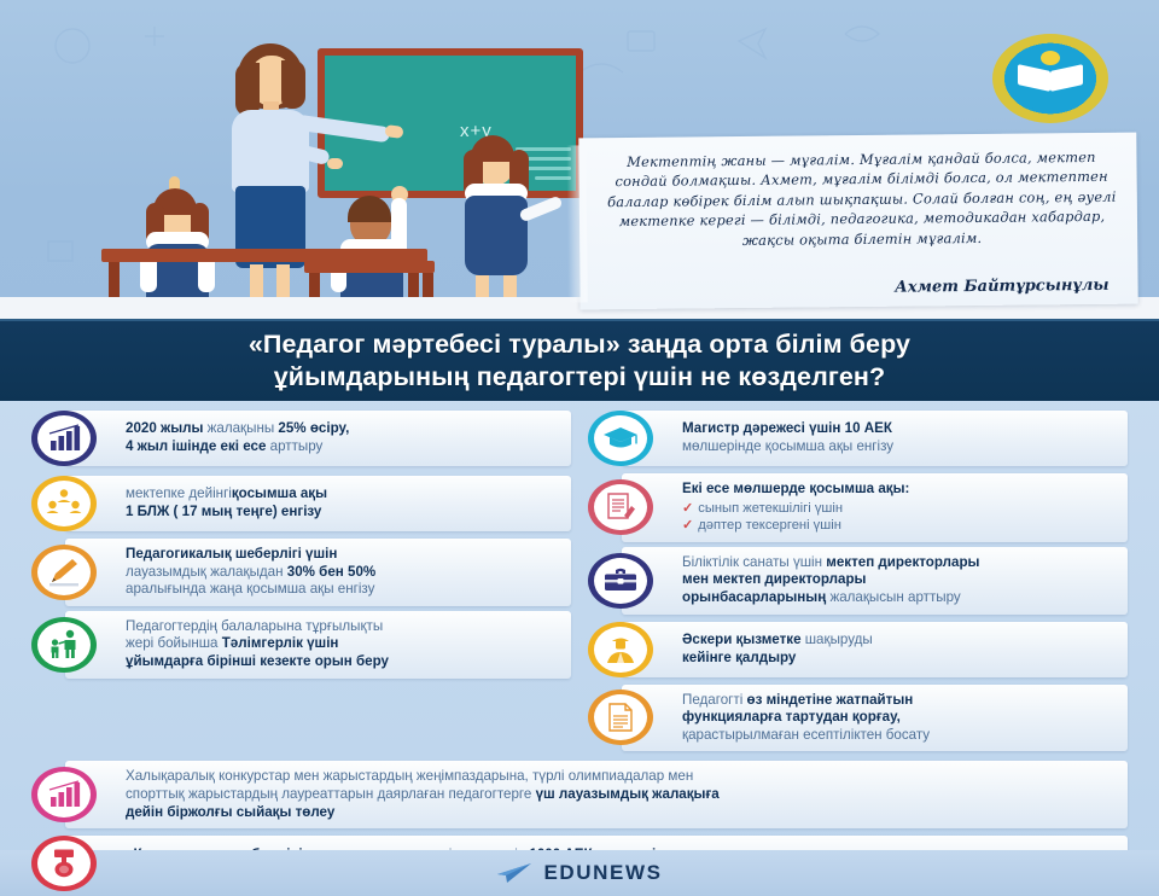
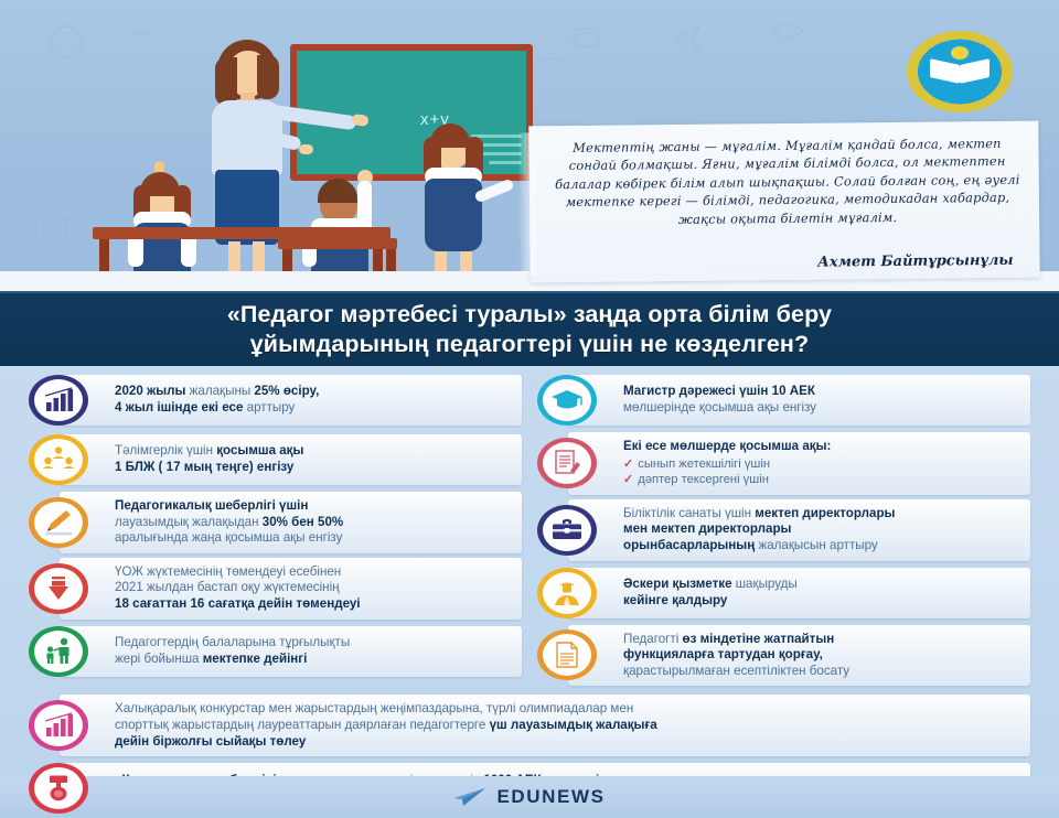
  x+y
- Мектептің жаны — мұғалім. Мұғалім қандай болса, мектеп сондай болмақшы. Ахмет, мұғалім білімді болса, ол мектептен балалар көбірек білім алып шықпақшы. Солай болған соң, ең әуелі мектепке керегі — білімді, педагогика, методикадан хабардар, жақсы оқыта білетін мұғалім.
+ Мектептің жаны — мұғалім. Мұғалім қандай болса, мектеп сондай болмақшы. Яғни, мұғалім білімді болса, ол мектептен балалар көбірек білім алып шықпақшы. Солай болған соң, ең әуелі мектепке керегі — білімді, педагогика, методикадан хабардар, жақсы оқыта білетін мұғалім.
  Ахмет Байтұрсынұлы
  «Педагог мәртебесі туралы» заңда орта білім беру
  ұйымдарының педагогтері үшін не көзделген?
  2020 жылы жалақыны 25% өсіру,
  4 жыл ішінде екі есе арттыру
- мектепке дейінгіқосымша ақы
+ Тәлімгерлік үшін қосымша ақы
  1 БЛЖ ( 17 мың теңге) енгізу
  Педагогикалық шеберлігі үшін
  лауазымдық жалақыдан 30% бен 50%
  аралығында жаңа қосымша ақы енгізу
+ ҮОЖ жүктемесінің төмендеуі есебінен
+ 2021 жылдан бастап оқу жүктемесінің
+ 18 сағаттан 16 сағатқа дейін төмендеуі
  Педагогтердің балаларына тұрғылықты
- жері бойынша Тәлімгерлік үшін
+ жері бойынша мектепке дейінгі
- ұйымдарға бірінші кезекте орын беру
  Магистр дәрежесі үшін 10 АЕК
  мөлшерінде қосымша ақы енгізу
  Екі есе мөлшерде қосымша ақы:
  ✓
  сынып жетекшілігі үшін
  ✓
  дәптер тексергені үшін
  Біліктілік санаты үшін мектеп директорлары
  мен мектеп директорлары
  орынбасарларының жалақысын арттыру
  Әскери қызметке шақыруды
  кейінге қалдыру
  Педагогті өз міндетіне жатпайтын
  функцияларға тартудан қорғау,
  қарастырылмаған есептіліктен босату
  Халықаралық конкурстар мен жарыстардың жеңімпаздарына, түрлі олимпиадалар мен
  спорттық жарыстардың лауреаттарын даярлаған педагогтерге үш лауазымдық жалақыға
  дейін біржолғы сыйақы төлеу
  EDUNEWS
